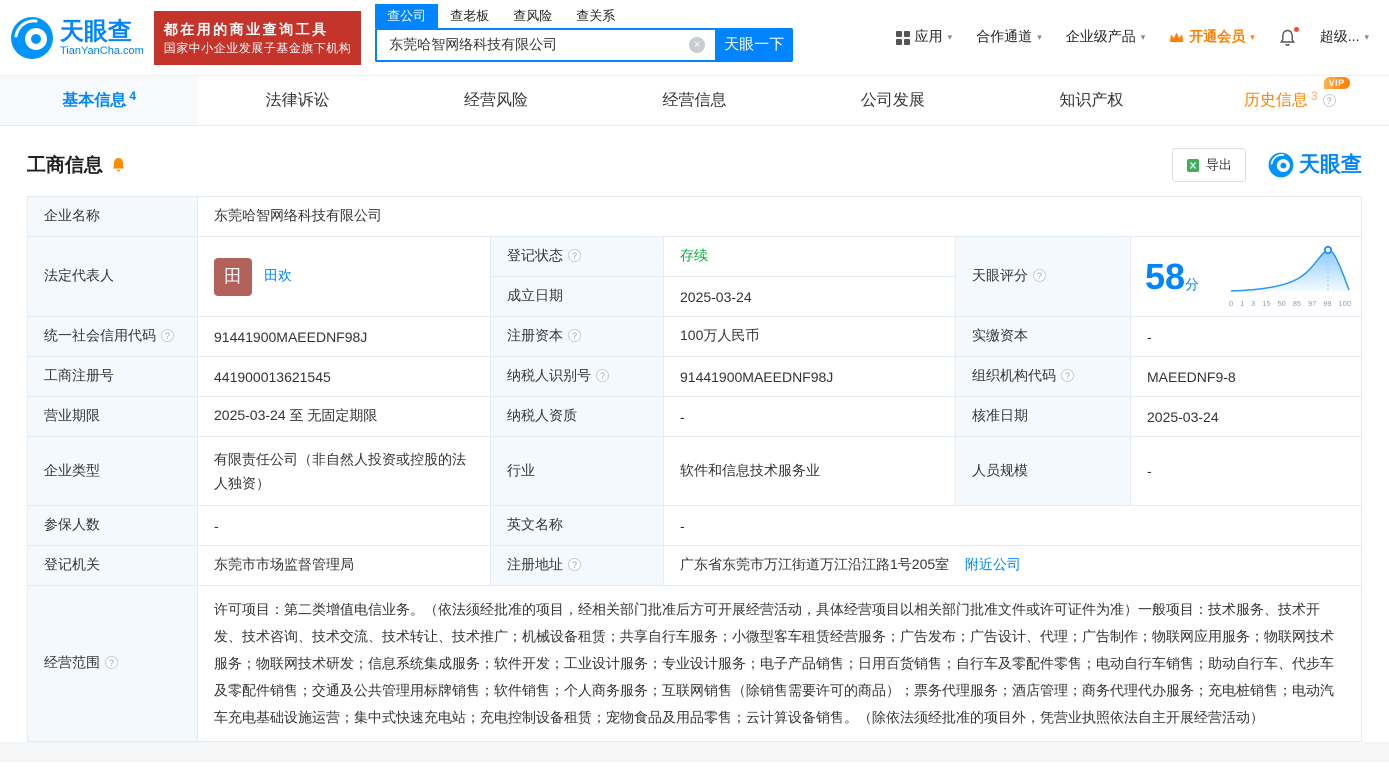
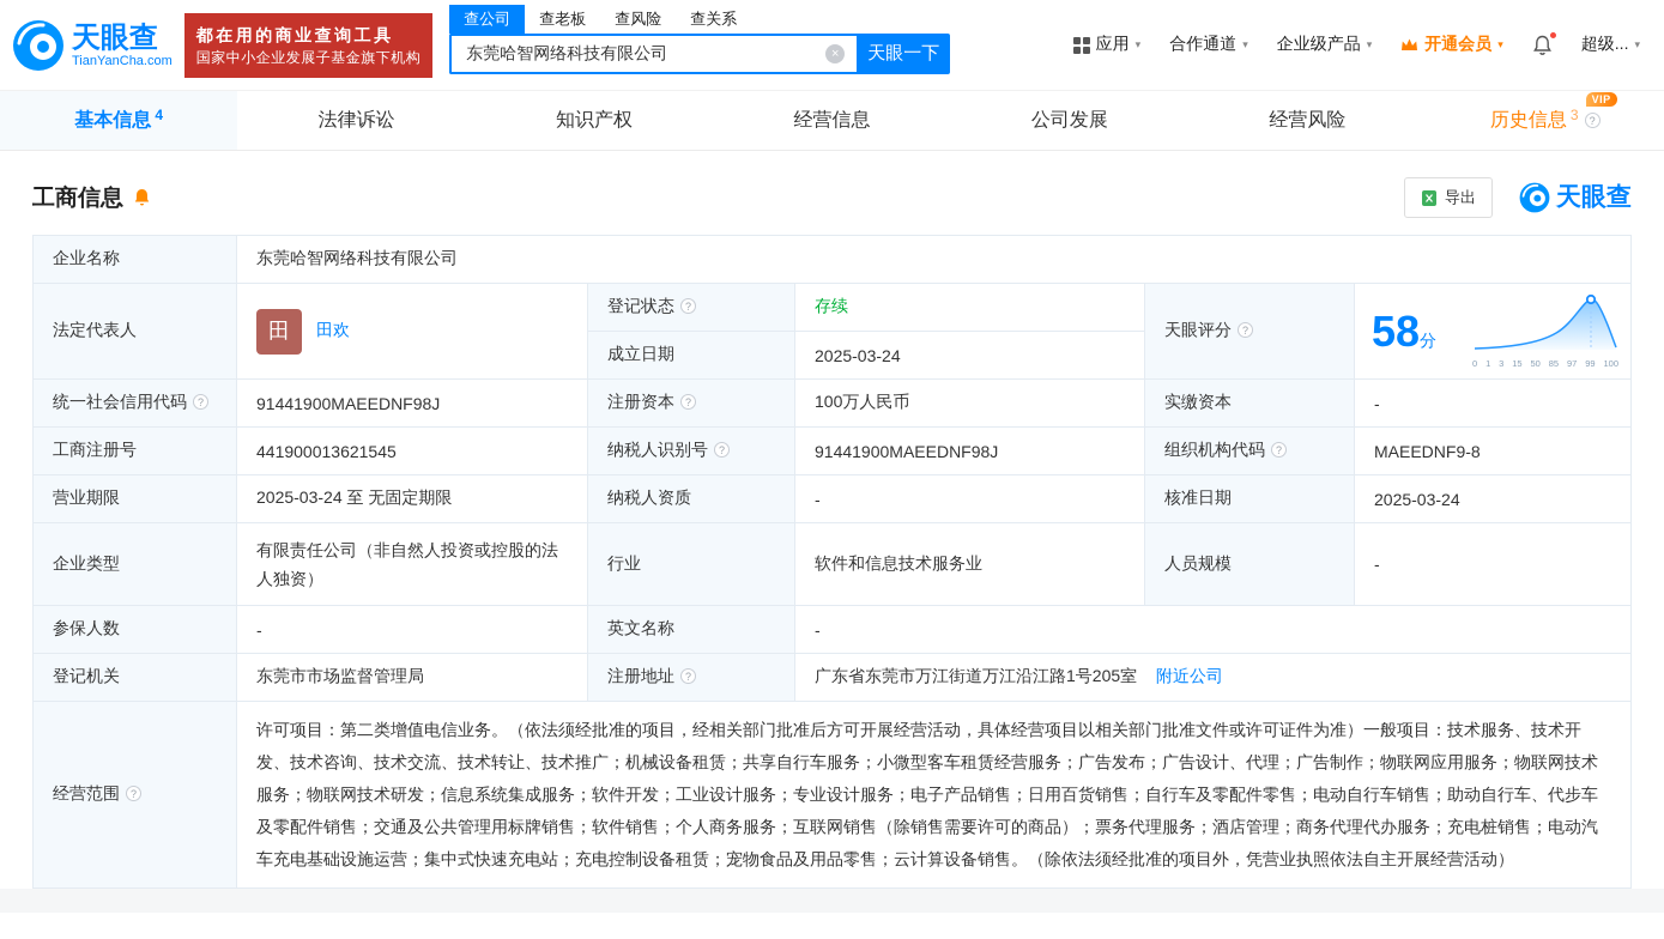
  天眼查
  TianYanCha.com
  都在用的商业查询工具
  国家中小企业发展子基金旗下机构
  查公司
  查老板
  查风险
  查关系
  东莞哈智网络科技有限公司
  ×
  天眼一下
  应用
  ▾
  合作通道
  ▾
  企业级产品
  ▾
  开通会员
  ▾
  超级...
  ▾
  基本信息
  4
  法律诉讼
- 经营风险
+ 知识产权
  经营信息
  公司发展
- 知识产权
+ 经营风险
  历史信息
  3
  VIP
  ?
  工商信息
  导出
  天眼查
  企业名称	东莞哈智网络科技有限公司
  法定代表人	田 田欢	登记状态 ?	存续	天眼评分 ?	58分 0 1 3 15 50 85 97 99 100
  成立日期	2025-03-24
  统一社会信用代码 ?	91441900MAEEDNF98J	注册资本 ?	100万人民币	实缴资本	-
  工商注册号	441900013621545	纳税人识别号 ?	91441900MAEEDNF98J	组织机构代码 ?	MAEEDNF9-8
  营业期限	2025-03-24 至 无固定期限	纳税人资质	-	核准日期	2025-03-24
  企业类型	有限责任公司（非自然人投资或控股的法人独资）	行业	软件和信息技术服务业	人员规模	-
  参保人数	-	英文名称	-
  登记机关	东莞市市场监督管理局	注册地址 ?	广东省东莞市万江街道万江沿江路1号205室 附近公司
  经营范围 ?	许可项目：第二类增值电信业务。（依法须经批准的项目，经相关部门批准后方可开展经营活动，具体经营项目以相关部门批准文件或许可证件为准）一般项目：技术服务、技术开发、技术咨询、技术交流、技术转让、技术推广；机械设备租赁；共享自行车服务；小微型客车租赁经营服务；广告发布；广告设计、代理；广告制作；物联网应用服务；物联网技术服务；物联网技术研发；信息系统集成服务；软件开发；工业设计服务；专业设计服务；电子产品销售；日用百货销售；自行车及零配件零售；电动自行车销售；助动自行车、代步车及零配件销售；交通及公共管理用标牌销售；软件销售；个人商务服务；互联网销售（除销售需要许可的商品）；票务代理服务；酒店管理；商务代理代办服务；充电桩销售；电动汽车充电基础设施运营；集中式快速充电站；充电控制设备租赁；宠物食品及用品零售；云计算设备销售。（除依法须经批准的项目外，凭营业执照依法自主开展经营活动）
